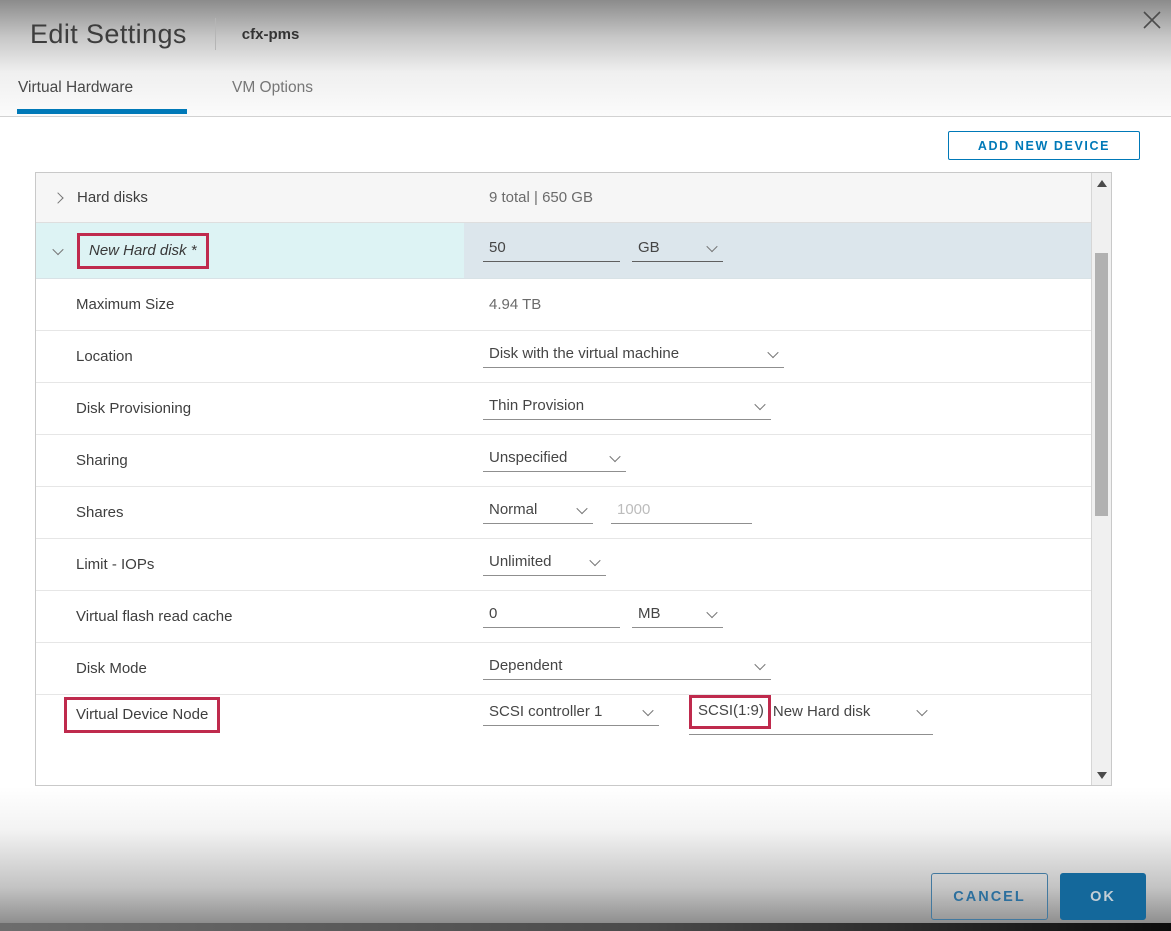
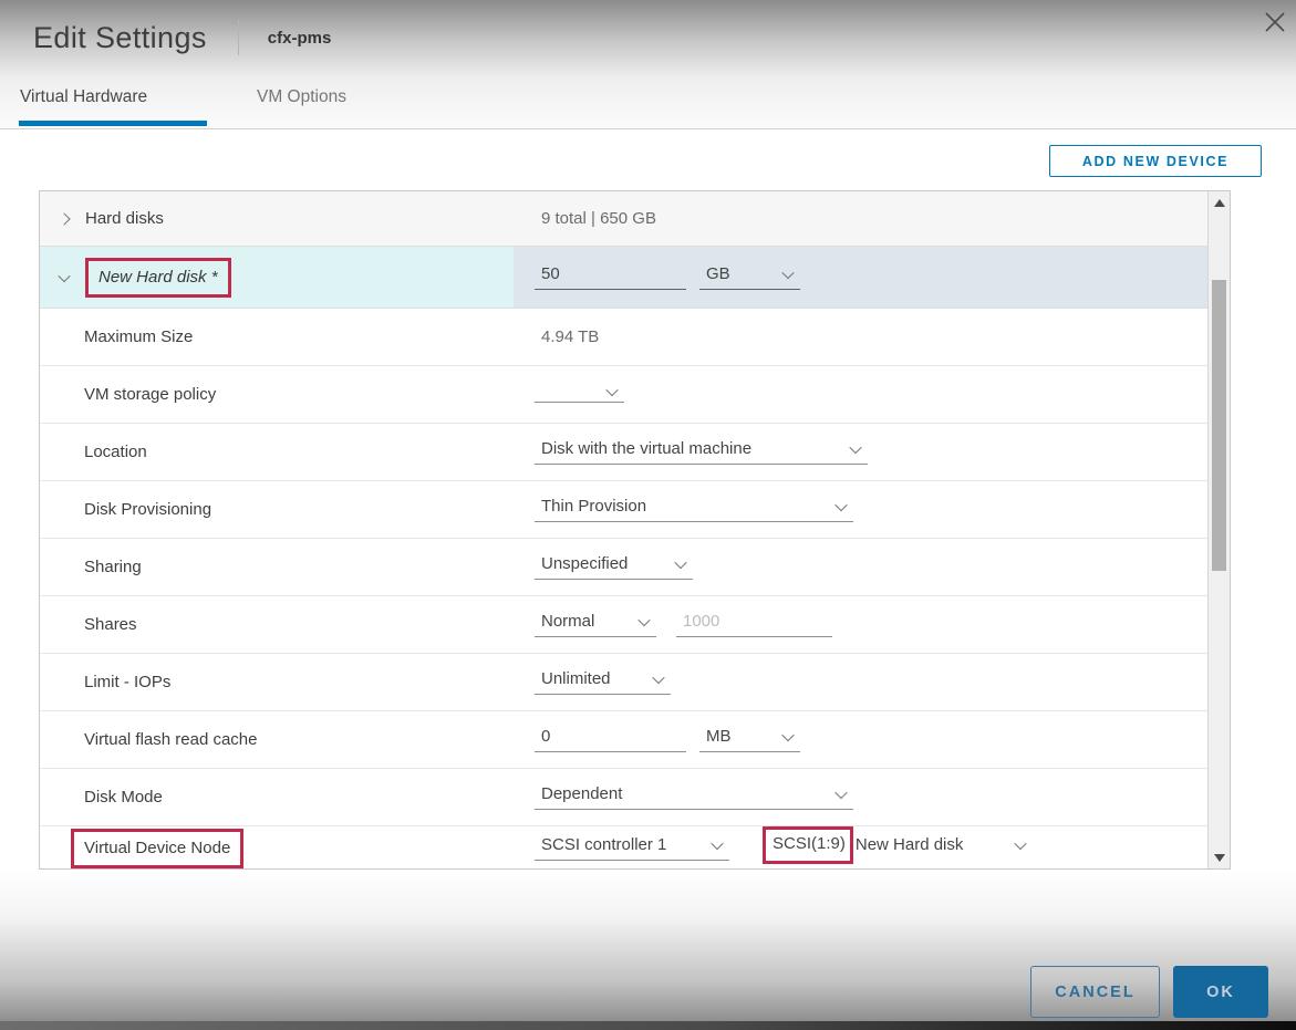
  Edit Settings
  cfx-pms
  Virtual Hardware
  VM Options
  ADD NEW DEVICE
  Hard disks
  9 total | 650 GB
  New Hard disk *
  50
  GB
  Maximum Size
  4.94 TB
+ VM storage policy
  Location
  Disk with the virtual machine
  Disk Provisioning
  Thin Provision
  Sharing
  Unspecified
  Shares
  Normal
  1000
  Limit - IOPs
  Unlimited
  Virtual flash read cache
  0
  MB
  Disk Mode
  Dependent
  Virtual Device Node
  SCSI controller 1
  SCSI(1:9)
  New Hard disk
  CANCEL
  OK
